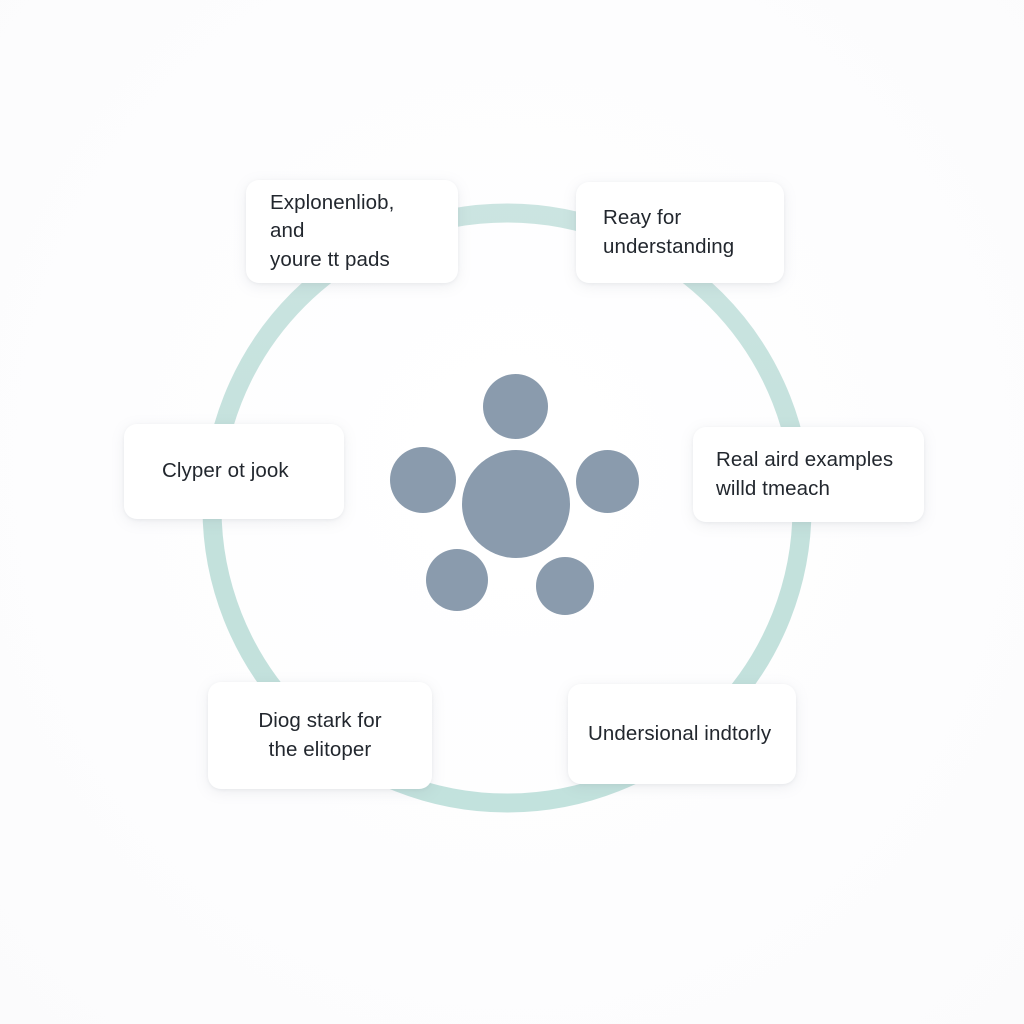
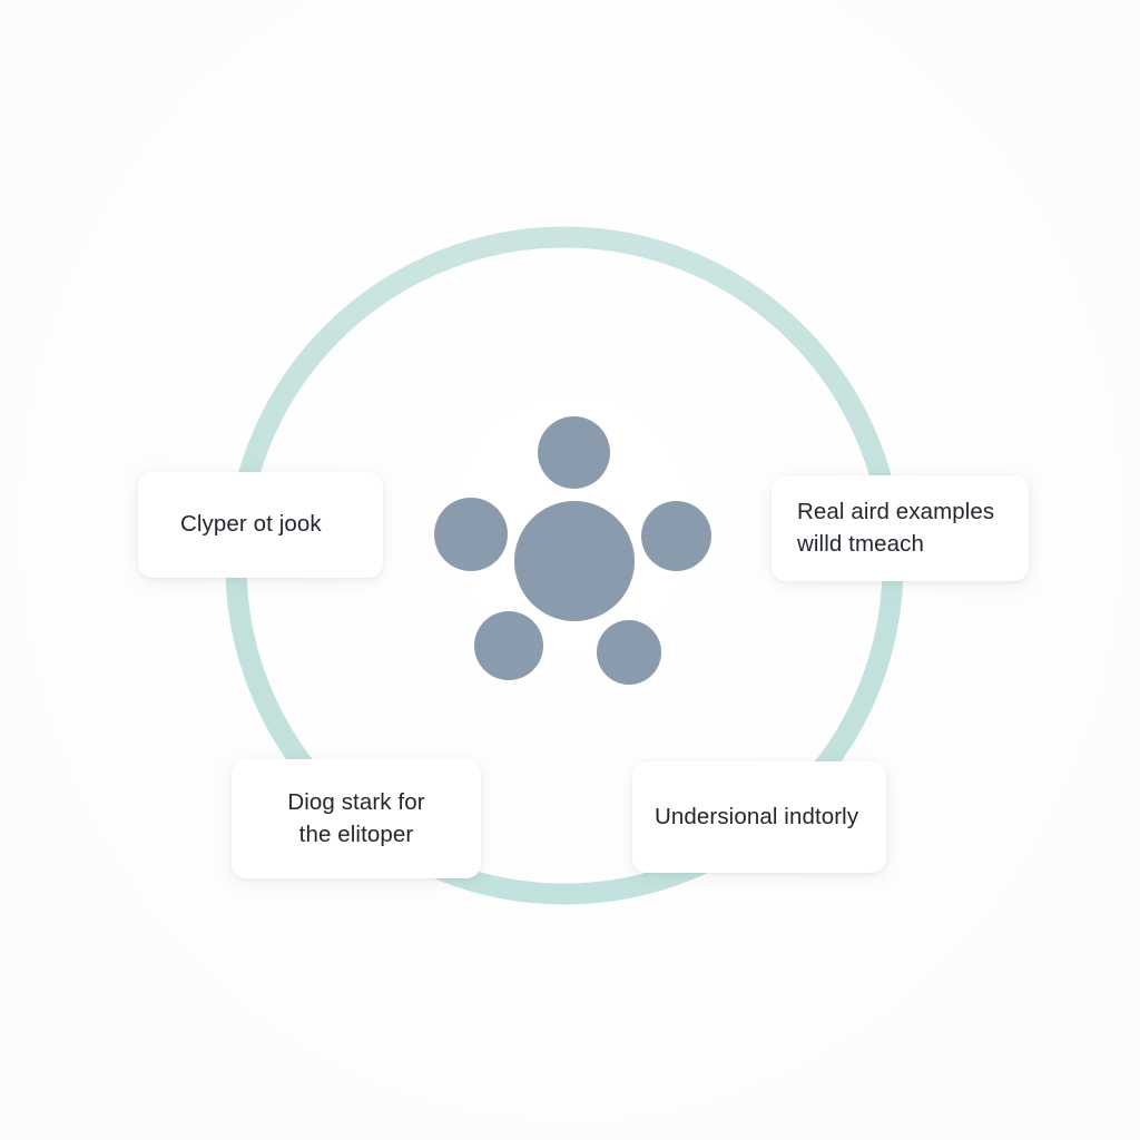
- Explonenliob, and
- youre tt pads
- Reay for
- understanding
  Clyper ot jook
  Real aird examples
  willd tmeach
  Diog stark for
  the elitoper
  Undersional indtorly
